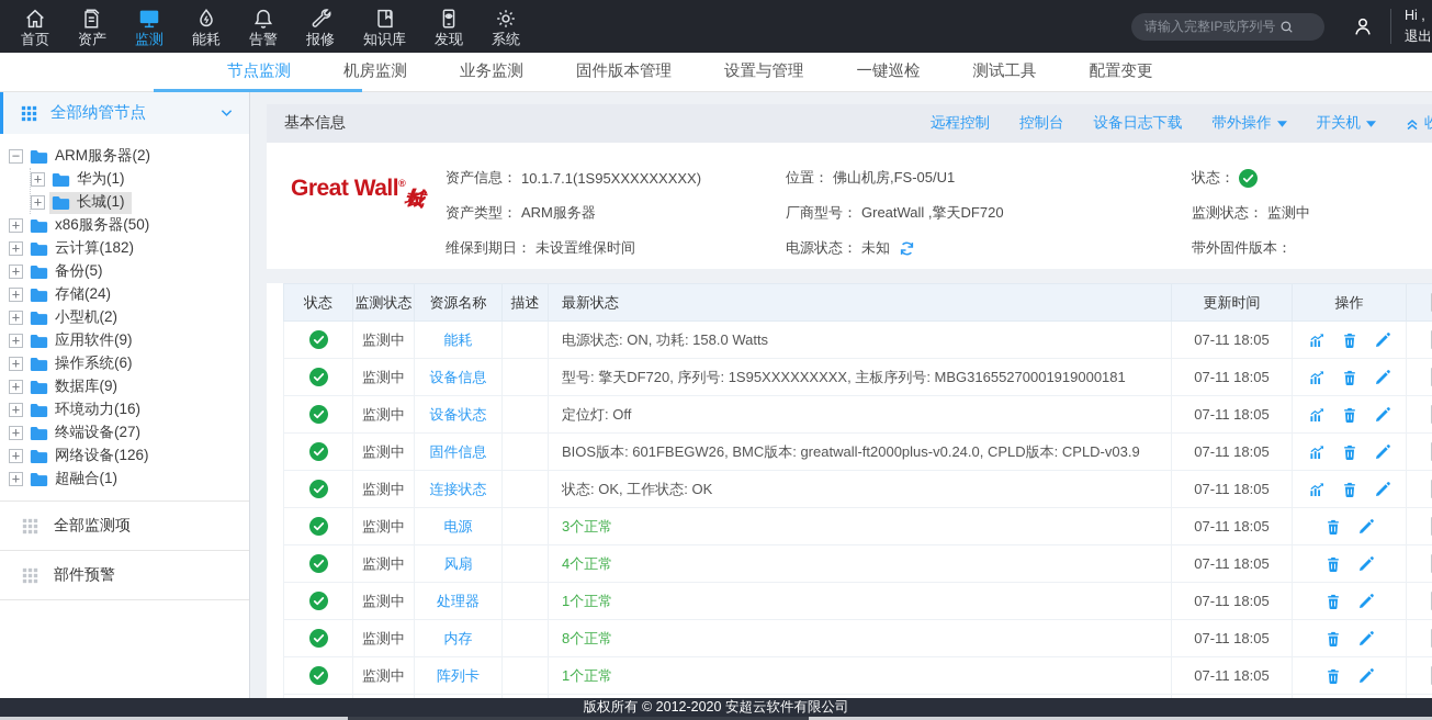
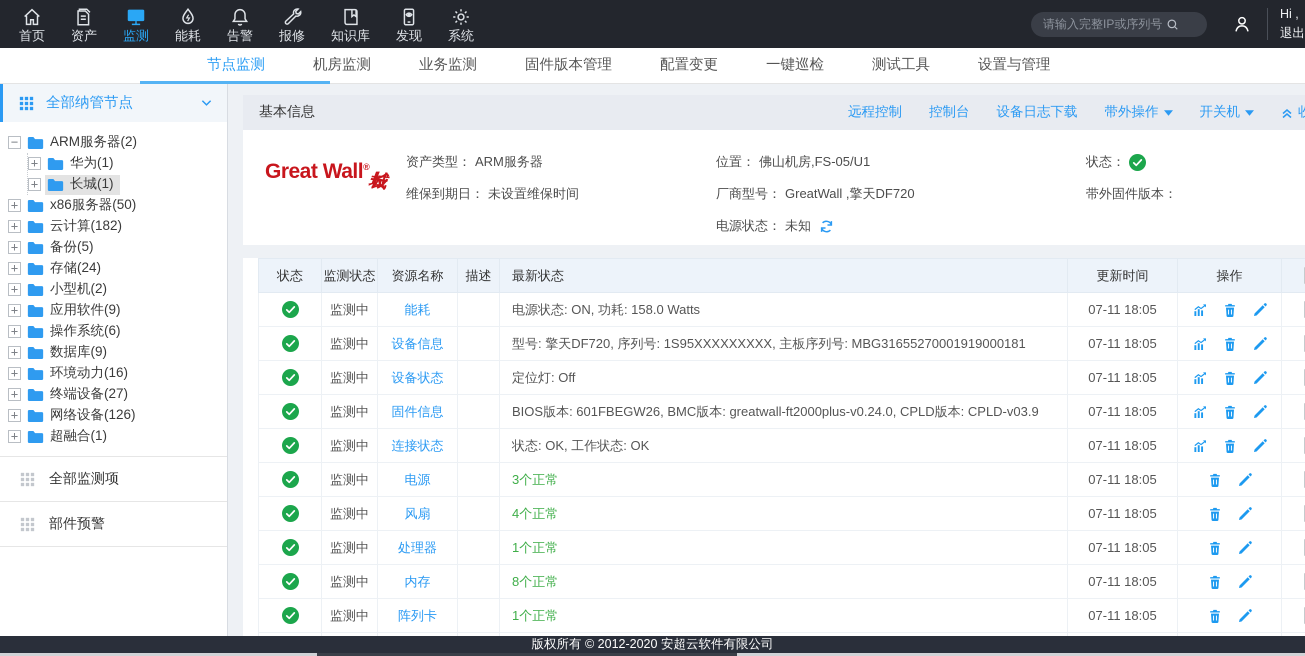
  首页
  资产
  监测
  能耗
  告警
  报修
  知识库
  发现
  系统
  请输入完整IP或序列号
  Hi ,
  退出
  节点监测
  机房监测
  业务监测
  固件版本管理
- 设置与管理
+ 配置变更
  一键巡检
  测试工具
- 配置变更
+ 设置与管理
  全部纳管节点
  −
  ARM服务器(2)
  +
  华为(1)
  +
  长城(1)
  +
  x86服务器(50)
  +
  云计算(182)
  +
  备份(5)
  +
  存储(24)
  +
  小型机(2)
  +
  应用软件(9)
  +
  操作系统(6)
  +
  数据库(9)
  +
  环境动力(16)
  +
  终端设备(27)
  +
  网络设备(126)
  +
  超融合(1)
  全部监测项
  部件预警
  基本信息
  远程控制
  控制台
  设备日志下载
  带外操作
  开关机
  Great Wall®
- 资产信息：
- 10.1.7.1(1S95XXXXXXXXX)
  资产类型：
  ARM服务器
  维保到期日：
  未设置维保时间
  位置：
  佛山机房,FS-05/U1
  厂商型号：
  GreatWall ,擎天DF720
  电源状态：
  未知
  状态：
- 监测状态：
- 监测中
  带外固件版本：
  状态	监测状态	资源名称	描述	最新状态	更新时间	操作
  	监测中	能耗		电源状态: ON, 功耗: 158.0 Watts	07-11 18:05
  	监测中	设备信息		型号: 擎天DF720, 序列号: 1S95XXXXXXXXX, 主板序列号: MBG31655270001919000181	07-11 18:05
  	监测中	设备状态		定位灯: Off	07-11 18:05
  	监测中	固件信息		BIOS版本: 601FBEGW26, BMC版本: greatwall-ft2000plus-v0.24.0, CPLD版本: CPLD-v03.9	07-11 18:05
  	监测中	连接状态		状态: OK, 工作状态: OK	07-11 18:05
  	监测中	电源		3个正常	07-11 18:05
  	监测中	风扇		4个正常	07-11 18:05
  	监测中	处理器		1个正常	07-11 18:05
  	监测中	内存		8个正常	07-11 18:05
  	监测中	阵列卡		1个正常	07-11 18:05
  版权所有 © 2012-2020 安超云软件有限公司
